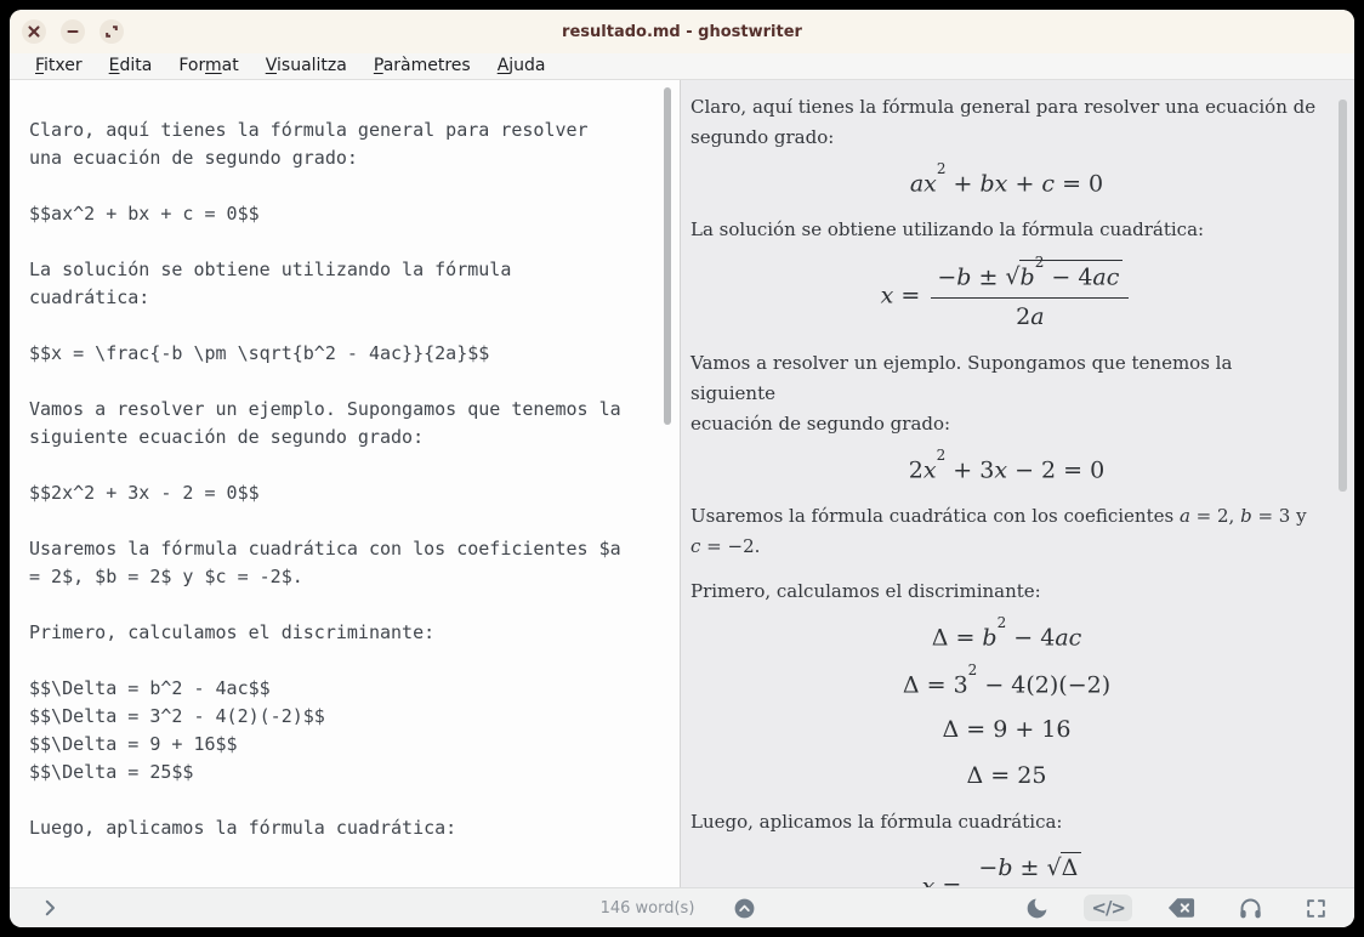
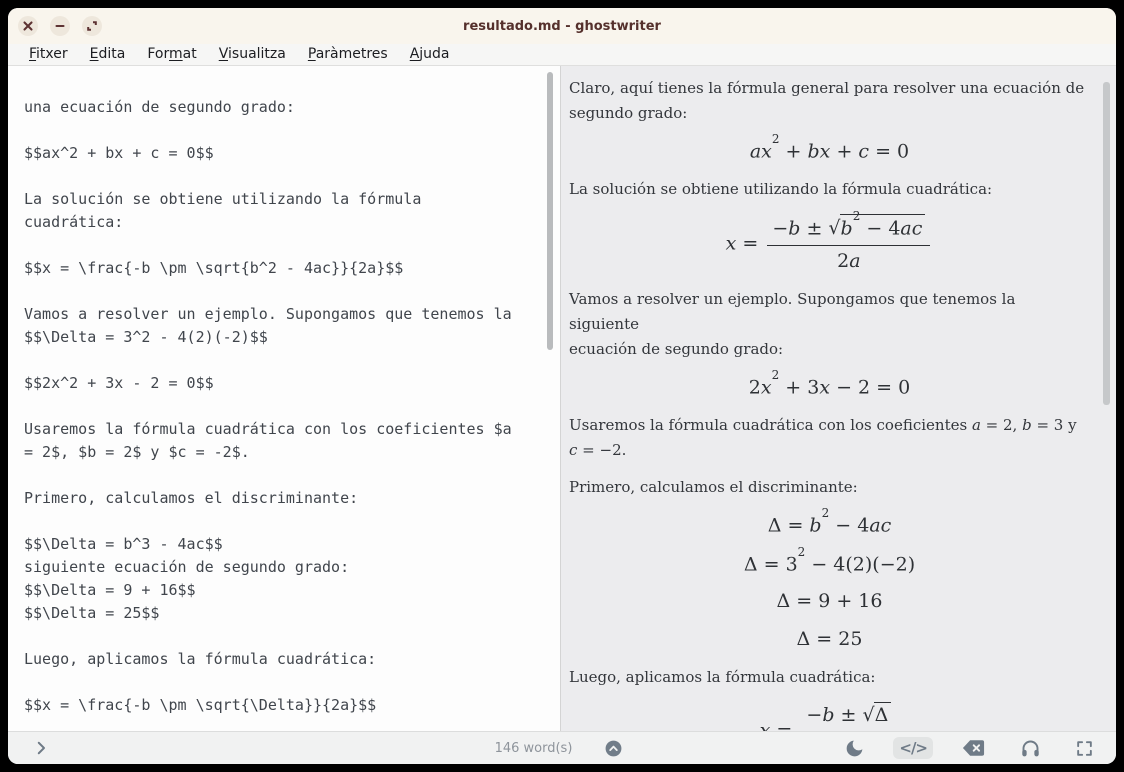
  resultado.md - ghostwriter
  Fitxer
  Edita
  Format
  Visualitza
  Paràmetres
  Ajuda
- Claro, aquí tienes la fórmula general para resolver
  una ecuación de segundo grado:
  $$ax^2 + bx + c = 0$$
  La solución se obtiene utilizando la fórmula
  cuadrática:
  $$x = \frac{-b \pm \sqrt{b^2 - 4ac}}{2a}$$
  Vamos a resolver un ejemplo. Supongamos que tenemos la
- siguiente ecuación de segundo grado:
+ $$\Delta = 3^2 - 4(2)(-2)$$
  $$2x^2 + 3x - 2 = 0$$
  Usaremos la fórmula cuadrática con los coeficientes $a
  = 2$, $b = 2$ y $c = -2$.
  Primero, calculamos el discriminante:
- $$\Delta = b^2 - 4ac$$
+ $$\Delta = b^3 - 4ac$$
- $$\Delta = 3^2 - 4(2)(-2)$$
+ siguiente ecuación de segundo grado:
  $$\Delta = 9 + 16$$
  $$\Delta = 25$$
  Luego, aplicamos la fórmula cuadrática:
+ $$x = \frac{-b \pm \sqrt{\Delta}}{2a}$$
  Claro, aquí tienes la fórmula general para resolver una ecuación de
  segundo grado:
  ax2 + bx + c = 0
  La solución se obtiene utilizando la fórmula cuadrática:
  x =
  −b ± √b2 − 4ac
  2a
  Vamos a resolver un ejemplo. Supongamos que tenemos la siguiente
  ecuación de segundo grado:
  2x2 + 3x − 2 = 0
  Usaremos la fórmula cuadrática con los coeficientes a = 2, b = 3 y
  c = −2.
  Primero, calculamos el discriminante:
  Δ = b2 − 4ac
  Δ = 32 − 4(2)(−2)
  Δ = 9 + 16
  Δ = 25
  Luego, aplicamos la fórmula cuadrática:
  −b ± √Δ
  146 word(s)
  </>
